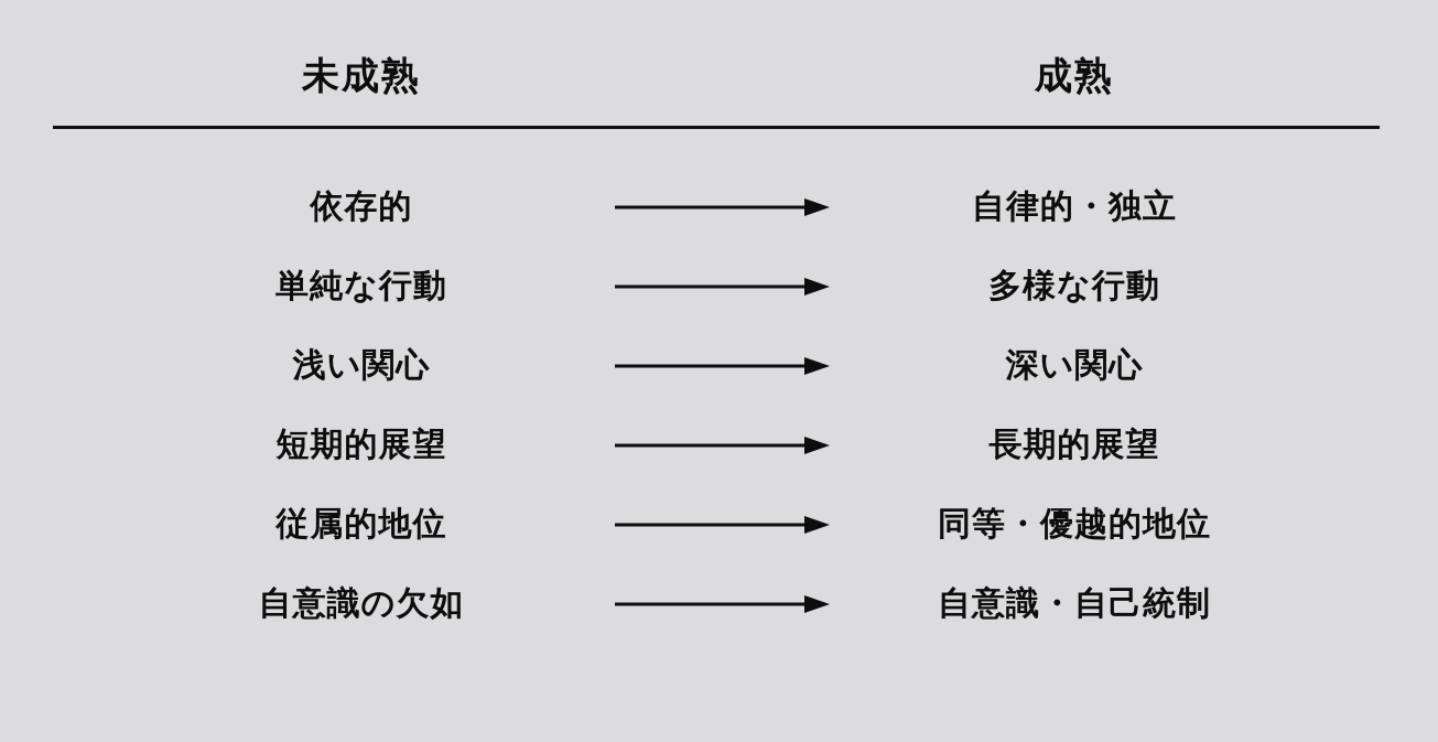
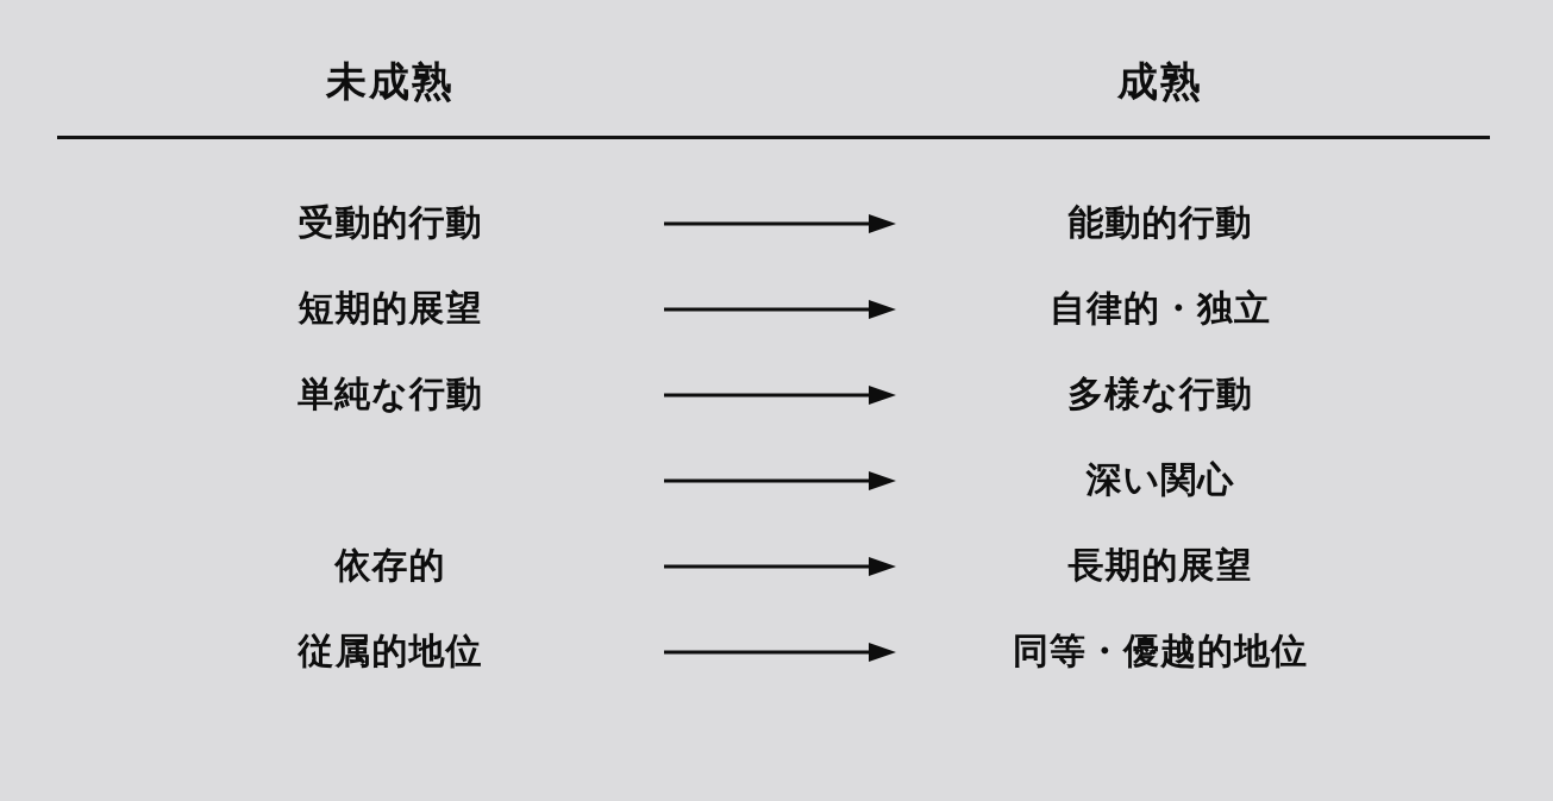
  未成熟
  成熟
+ 受動的行動
+ 能動的行動
- 依存的
+ 短期的展望
  自律的・独立
  単純な行動
  多様な行動
- 浅い関心
  深い関心
- 短期的展望
+ 依存的
  長期的展望
  従属的地位
  同等・優越的地位
- 自意識の欠如
- 自意識・自己統制
